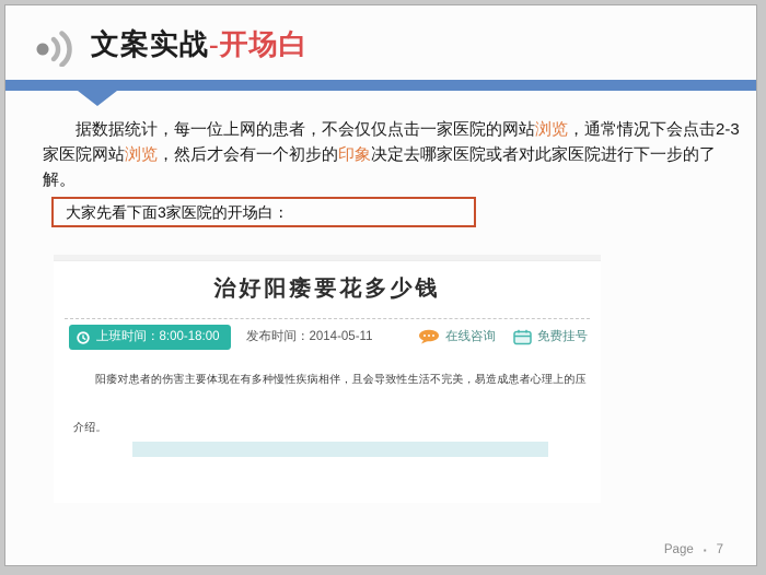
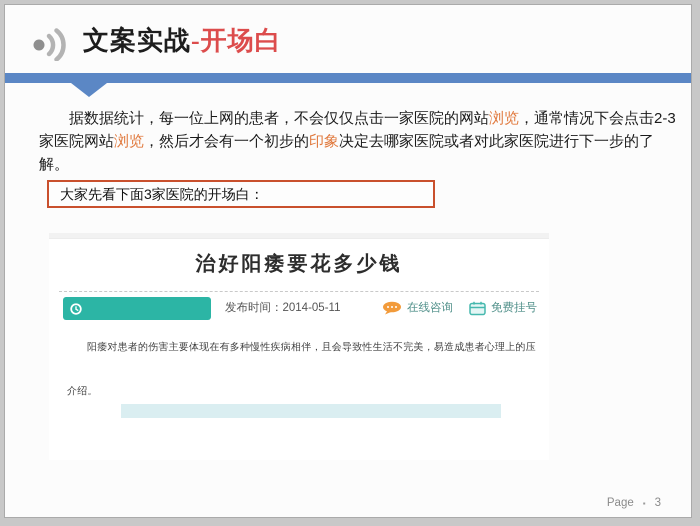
  文案实战-开场白
  据数据统计，每一位上网的患者，不会仅仅点击一家医院的网站浏览，通常情况下会点击2-3
  家医院网站浏览，然后才会有一个初步的印象决定去哪家医院或者对此家医院进行下一步的了
  解。
  大家先看下面3家医院的开场白：
  治好阳痿要花多少钱
- 上班时间：8:00-18:00
  发布时间：2014-05-11
  在线咨询
  免费挂号
  阳痿对患者的伤害主要体现在有多种慢性疾病相伴，且会导致性生活不完美，易造成患者心理上的压
  介绍。
  Page
  ▪
- 7
+ 3
